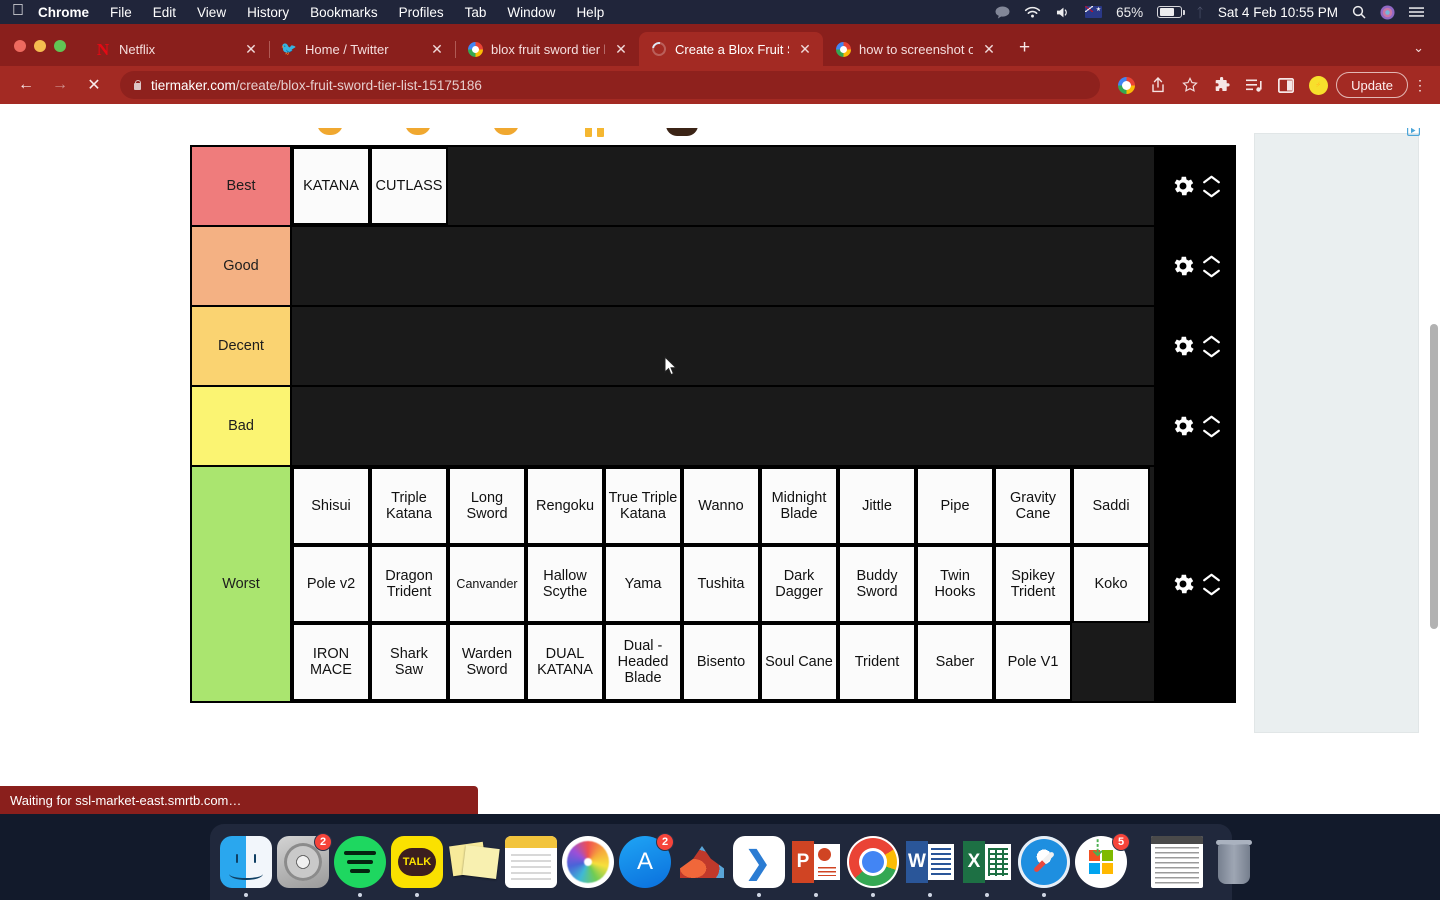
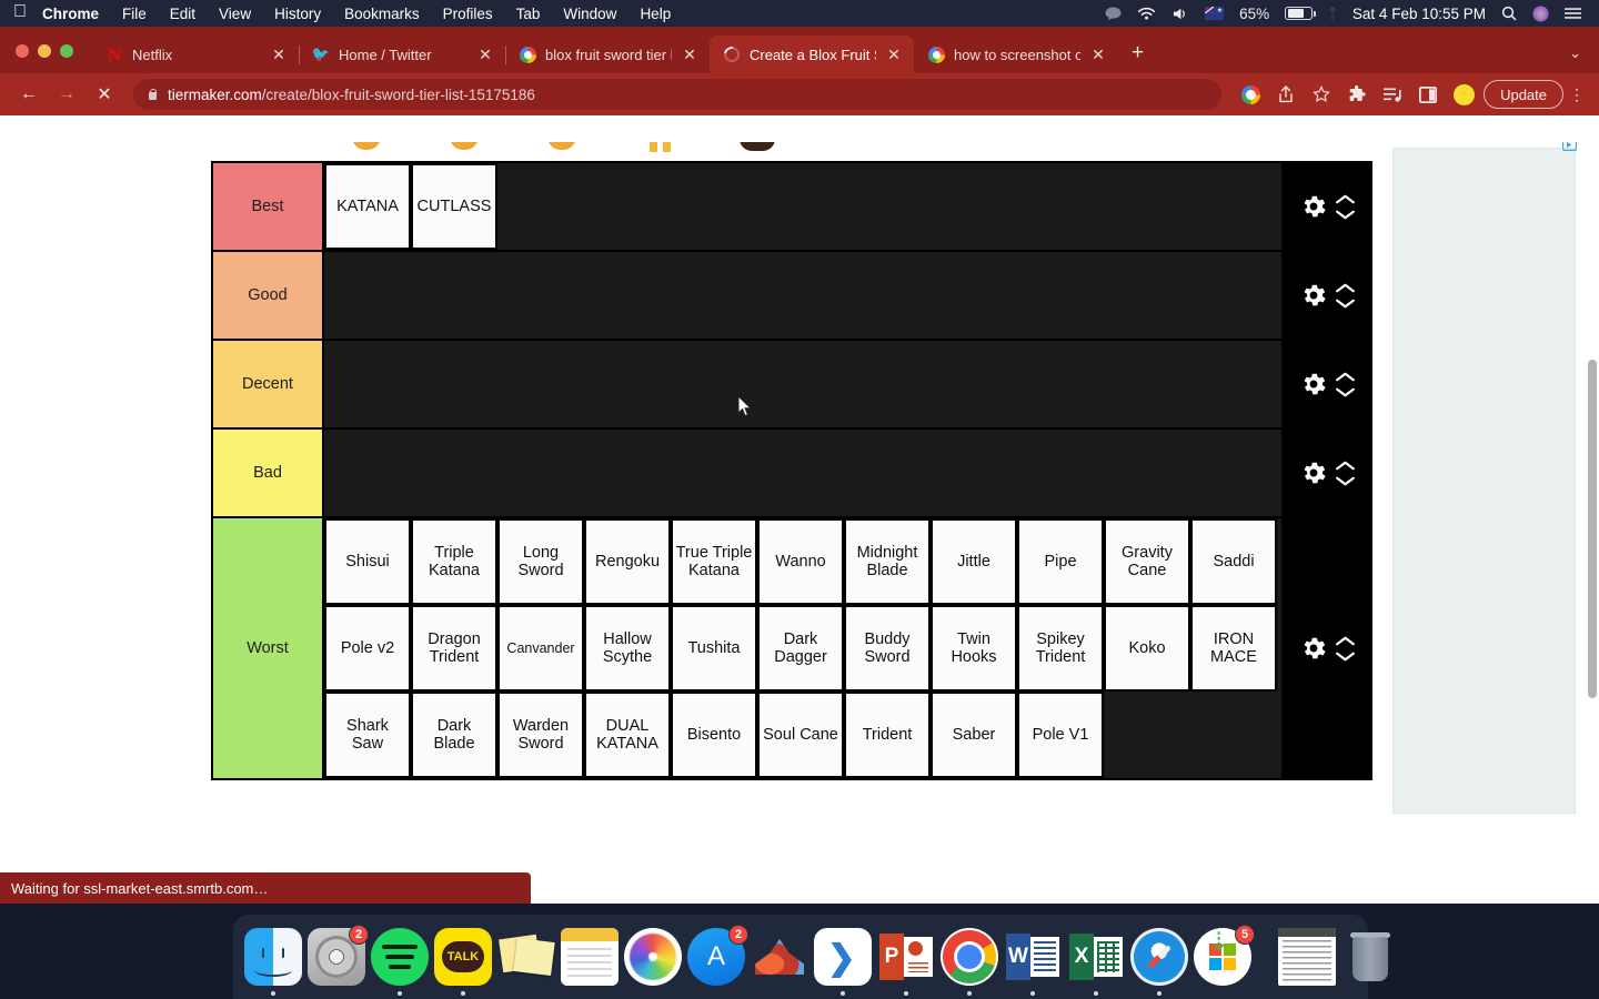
  
  Chrome
  File
  Edit
  View
  History
  Bookmarks
  Profiles
  Tab
  Window
  Help
  65%
  ᛏ
  Sat 4 Feb 10:55 PM
  N
  Netflix
  ✕
  🐦
  Home / Twitter
  ✕
  ✕
  ✕
  ✕
  +
  ⌄
  ←
  →
  ✕
  tiermaker.com/create/blox-fruit-sword-tier-list-15175186
  Update
  ⋮
  Best
  KATANA
  CUTLASS
  Good
  Decent
  Bad
  Worst
  Shisui
  Triple Katana
  Long Sword
  Rengoku
  True Triple Katana
  Wanno
  Midnight Blade
  Jittle
  Pipe
  Gravity Cane
  Saddi
  Pole v2
  Dragon Trident
  Canvander
  Hallow Scythe
- Yama
  Tushita
  Dark Dagger
  Buddy Sword
  Twin Hooks
  Spikey Trident
  Koko
  IRON MACE
  Shark Saw
+ Dark Blade
  Warden Sword
  DUAL KATANA
- Dual -Headed Blade
  Bisento
  Soul Cane
  Trident
  Saber
  Pole V1
  Waiting for ssl-market-east.smrtb.com…
  2
  TALK
  A
  2
  ❯
  P
  W
  X
  ⇣
  5
